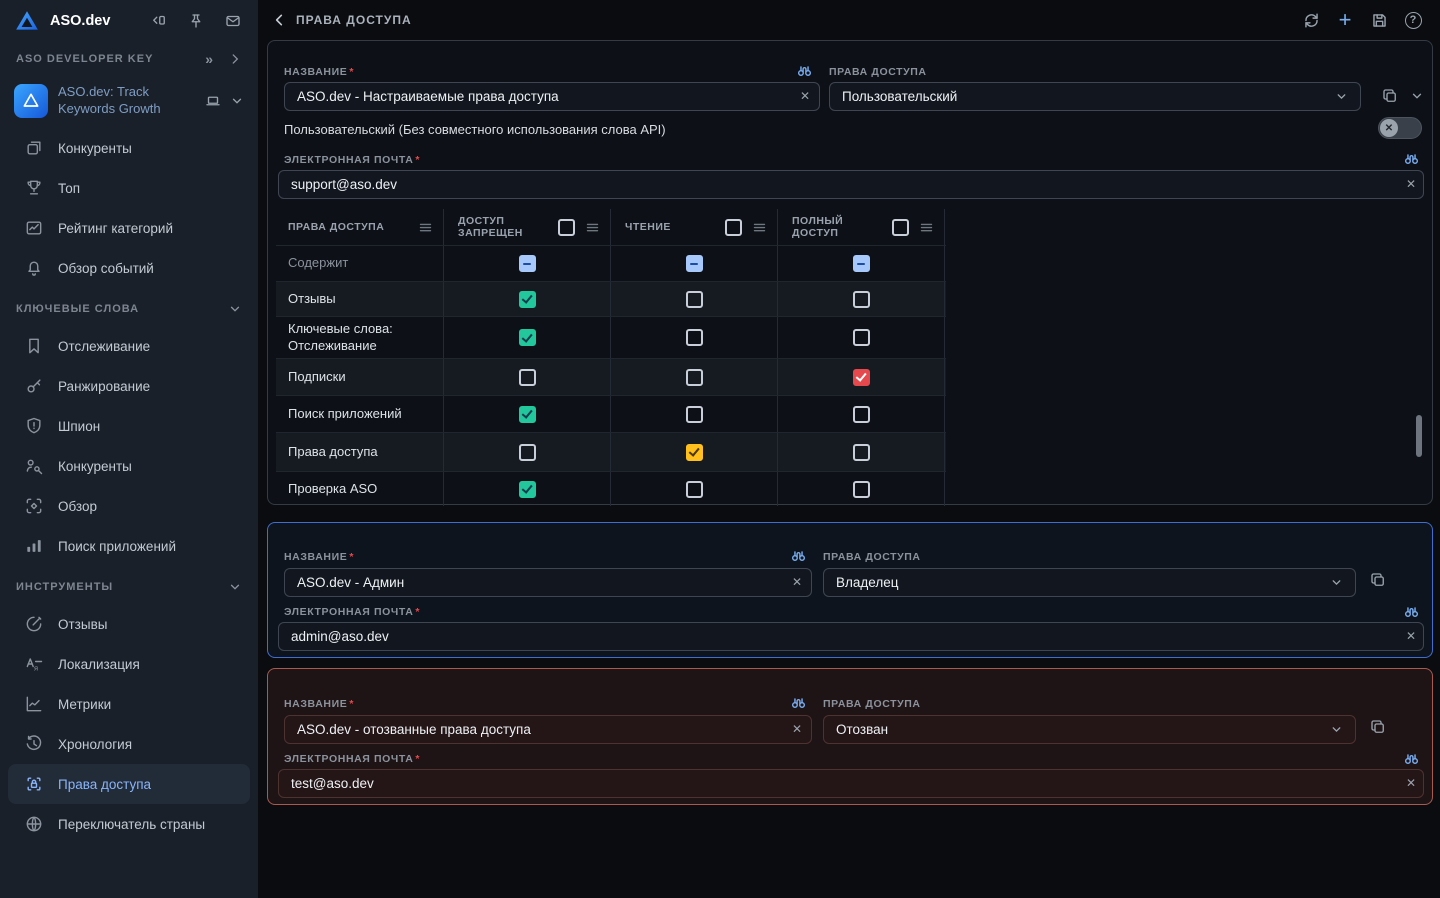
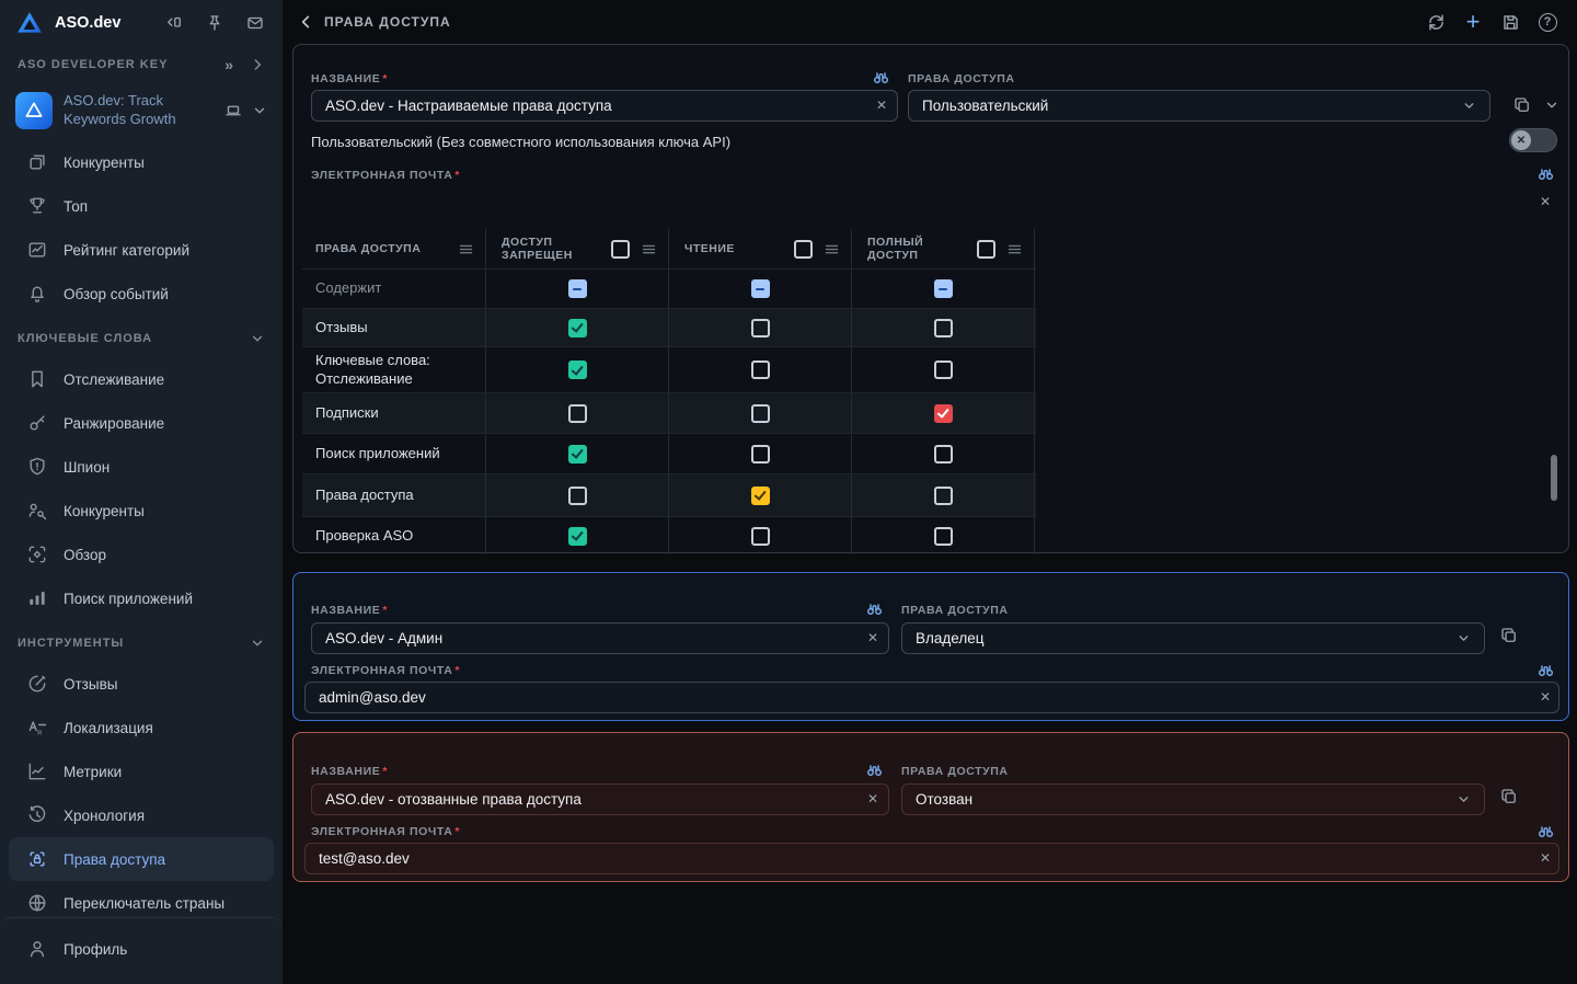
  ASO.dev
  ASO DEVELOPER KEY
  »
  ASO.dev: Track Keywords Growth
  Конкуренты
  Топ
  Рейтинг категорий
  Обзор событий
  КЛЮЧЕВЫЕ СЛОВА
  Отслеживание
  Ранжирование
  Шпион
  Конкуренты
  Обзор
  Поиск приложений
  ИНСТРУМЕНТЫ
  Отзывы
  я
  Локализация
  Метрики
  Хронология
  Права доступа
  Переключатель страны
+ Профиль
  ПРАВА ДОСТУПА
  +
  ?
  НАЗВАНИЕ *
  ПРАВА ДОСТУПА
  ASO.dev - Настраиваемые права доступа
  ✕
  Пользовательский
- Пользовательский (Без совместного использования слова API)
+ Пользовательский (Без совместного использования ключа API)
  ✕
  ЭЛЕКТРОННАЯ ПОЧТА *
- support@aso.dev
  ✕
  ПРАВА ДОСТУПА
  ДОСТУП ЗАПРЕЩЕН
  ЧТЕНИЕ
  ПОЛНЫЙ ДОСТУП
  Содержит
  Отзывы
  Ключевые слова: Отслеживание
  Подписки
  Поиск приложений
  Права доступа
  Проверка ASO
  НАЗВАНИЕ *
  ПРАВА ДОСТУПА
  ASO.dev - Админ
  ✕
  Владелец
  ЭЛЕКТРОННАЯ ПОЧТА *
  admin@aso.dev
  ✕
  НАЗВАНИЕ *
  ПРАВА ДОСТУПА
  ASO.dev - отозванные права доступа
  ✕
  Отозван
  ЭЛЕКТРОННАЯ ПОЧТА *
  test@aso.dev
  ✕
